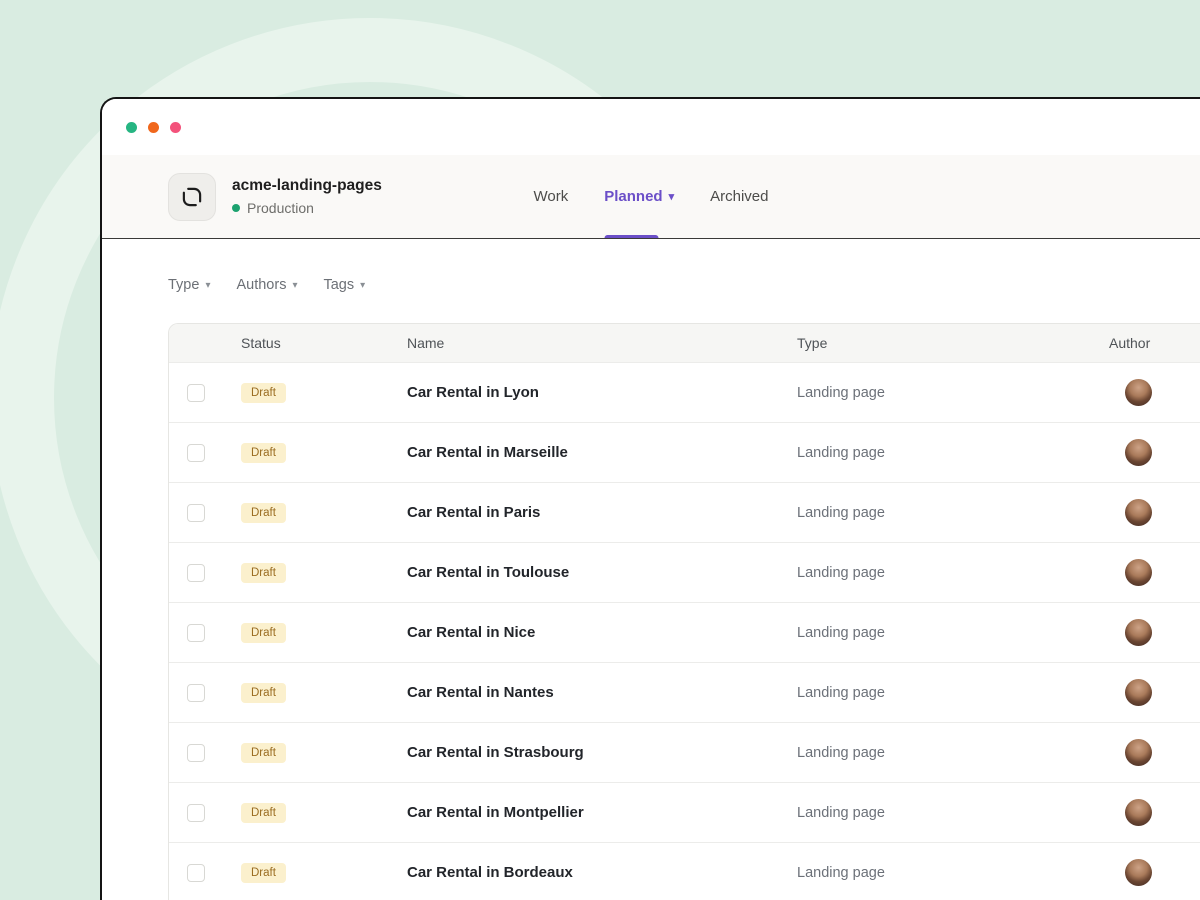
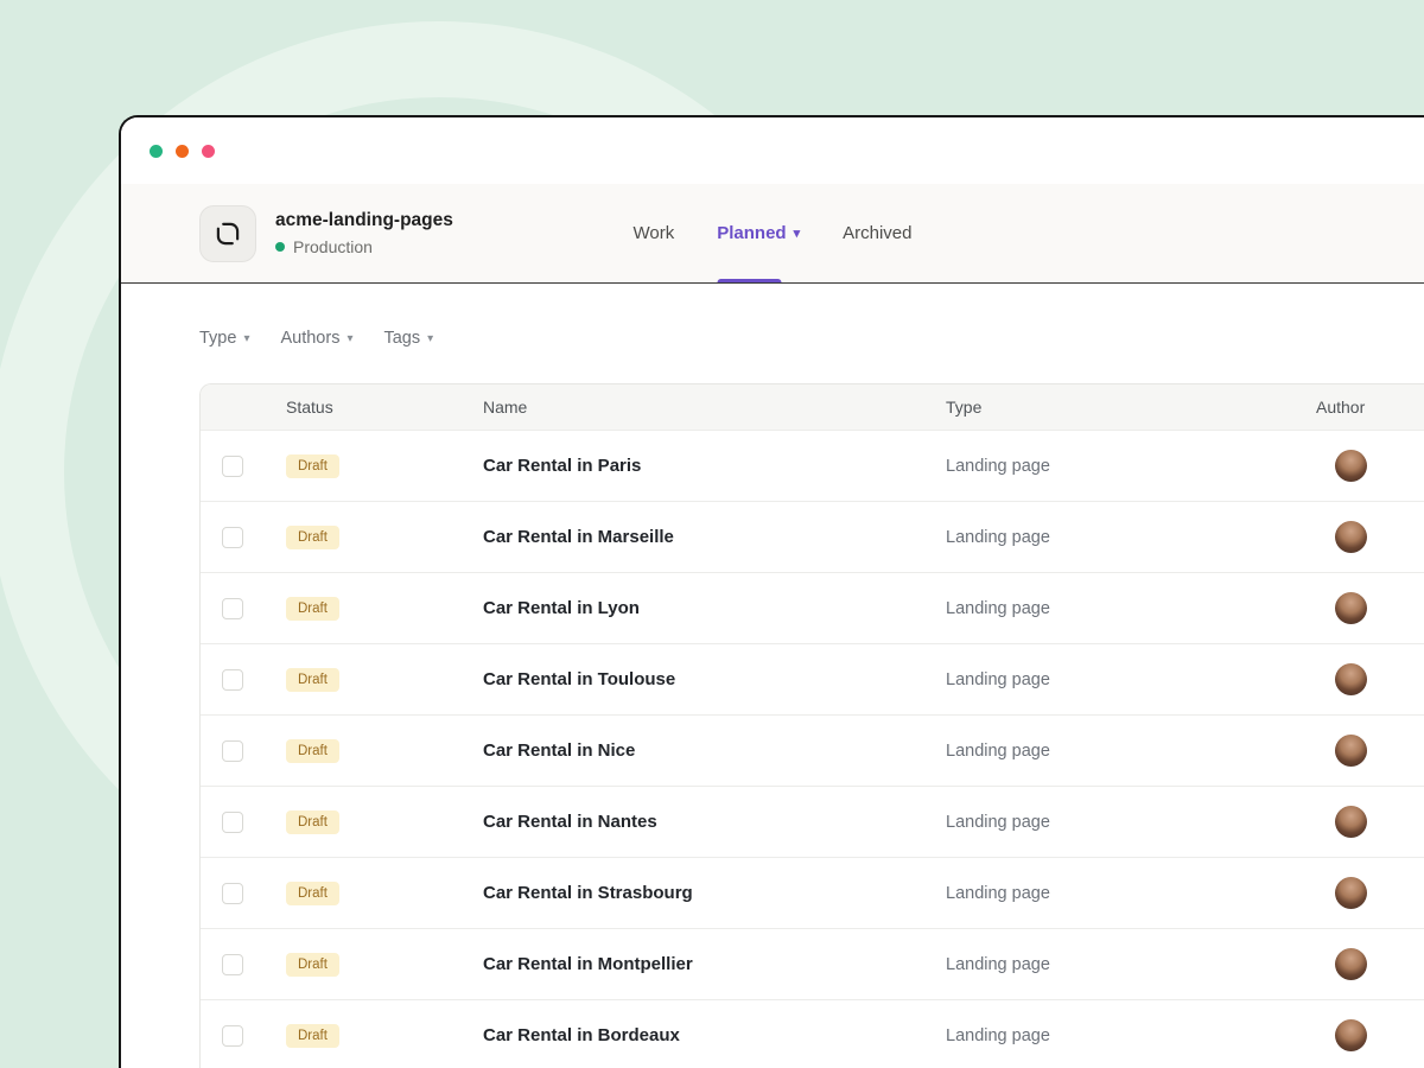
  acme-landing-pages
  Production
  Work
  Planned
  ▾
  Archived
  Type
  ▾
  Authors
  ▾
  Tags
  ▾
  Status
  Name
  Type
  Author
  Draft
- Car Rental in Lyon
+ Car Rental in Paris
  Landing page
  Draft
  Car Rental in Marseille
  Landing page
  Draft
- Car Rental in Paris
+ Car Rental in Lyon
  Landing page
  Draft
  Car Rental in Toulouse
  Landing page
  Draft
  Car Rental in Nice
  Landing page
  Draft
  Car Rental in Nantes
  Landing page
  Draft
  Car Rental in Strasbourg
  Landing page
  Draft
  Car Rental in Montpellier
  Landing page
  Draft
  Car Rental in Bordeaux
  Landing page
